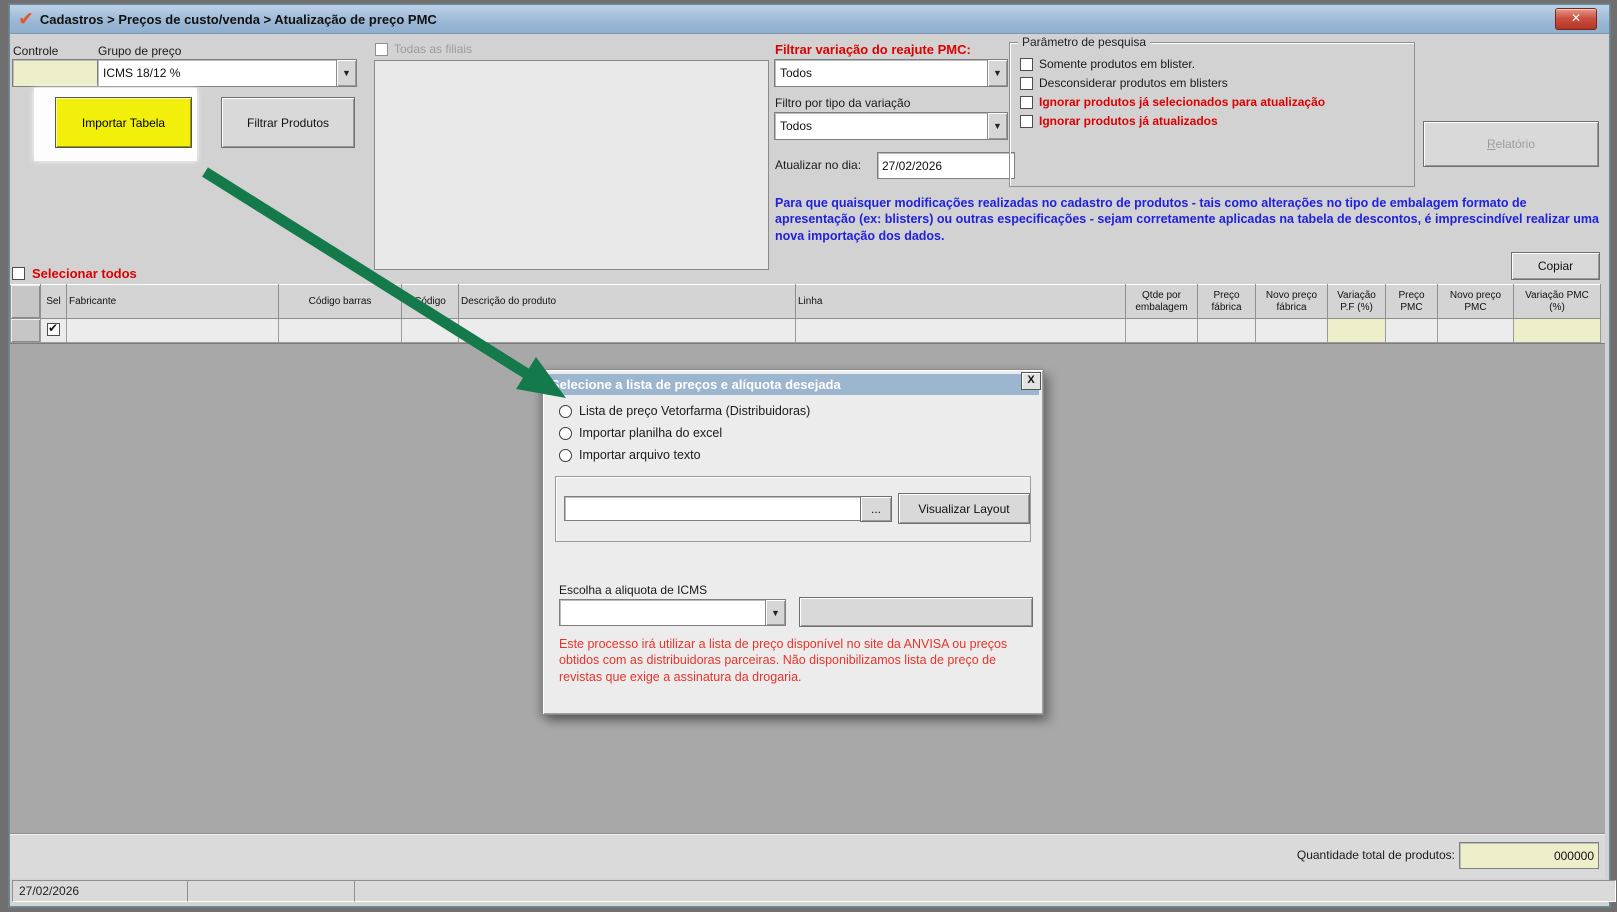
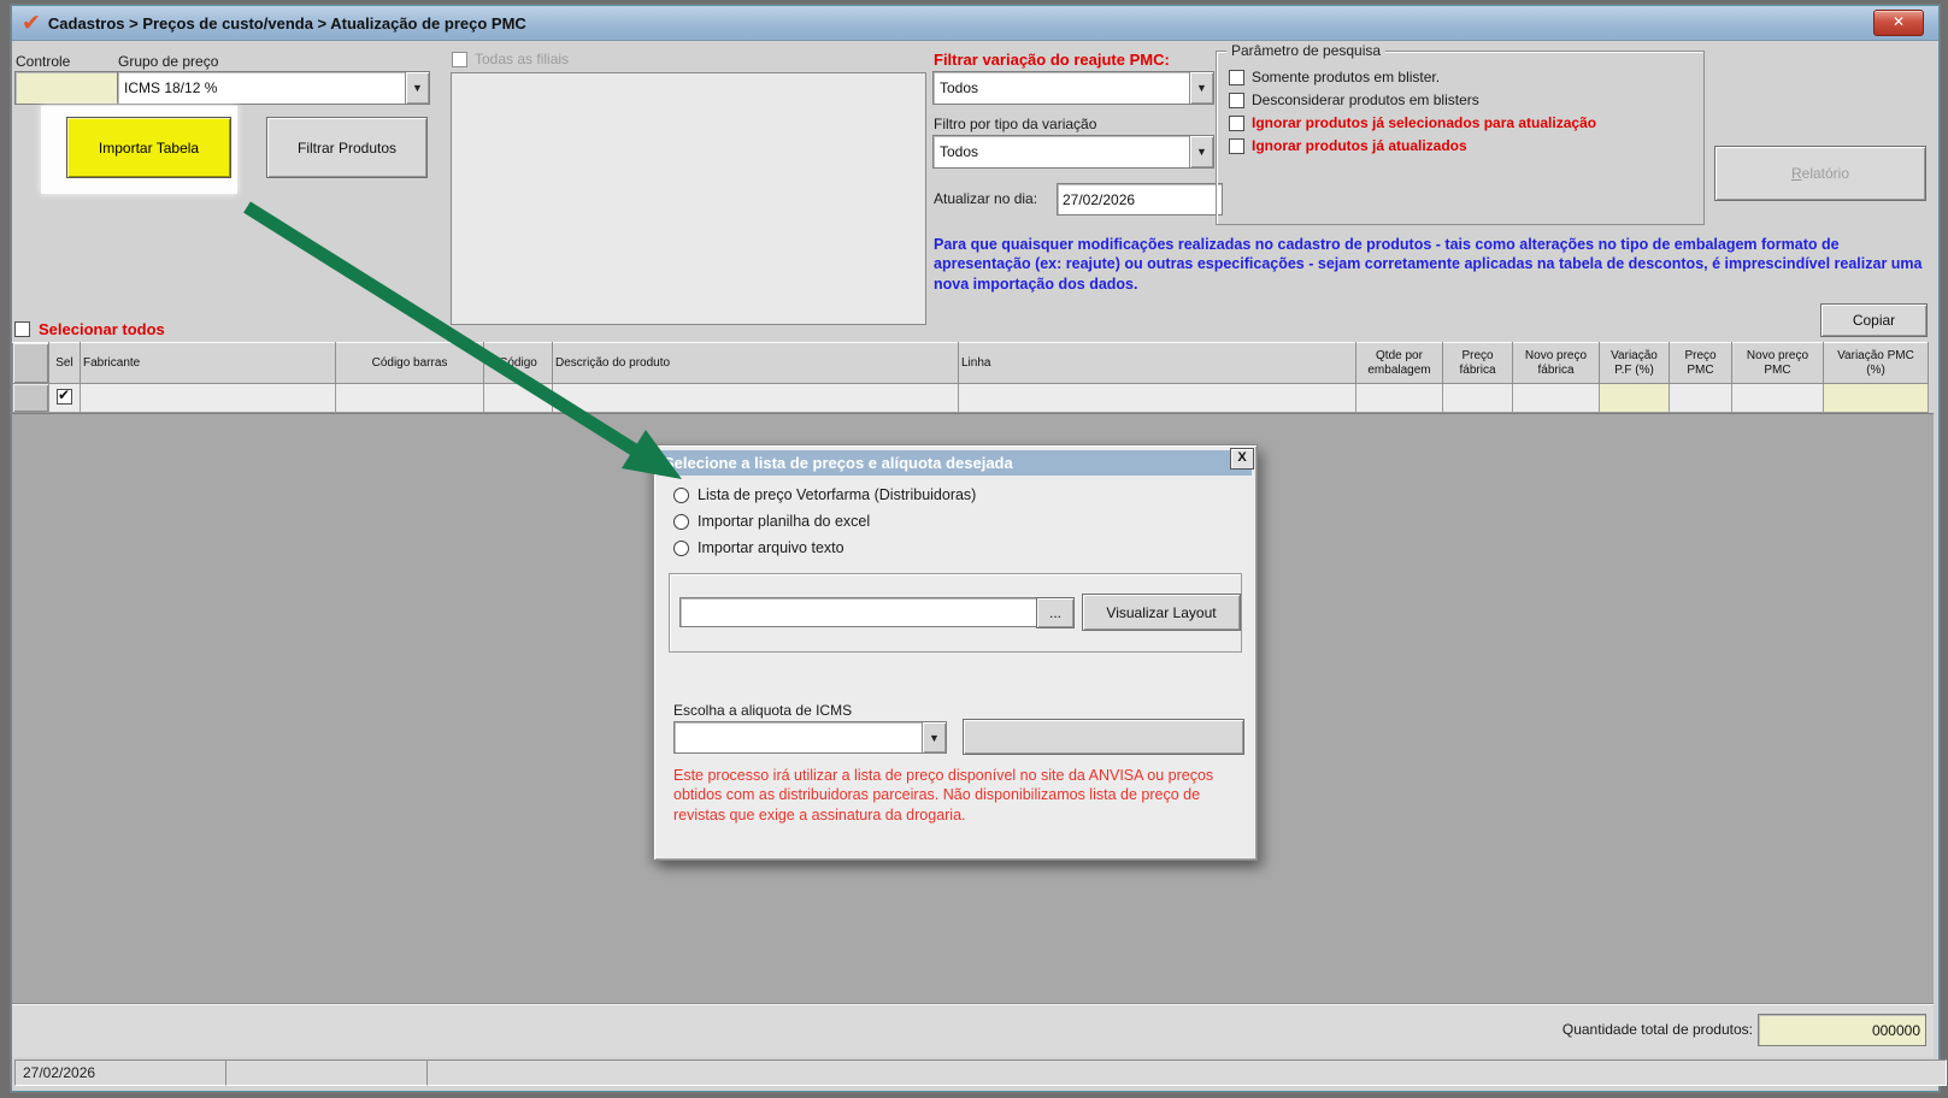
  ✔
  Cadastros > Preços de custo/venda > Atualização de preço PMC
  ✕
  Controle
  Grupo de preço
  ICMS 18/12 %
  ▼
  Importar Tabela
  Filtrar Produtos
  Todas as filiais
  Filtrar variação do reajute PMC:
  Todos
  ▼
  Filtro por tipo da variação
  Todos
  ▼
  Atualizar no dia:
  27/02/2026
  Parâmetro de pesquisa
  Somente produtos em blister.
  Desconsiderar produtos em blisters
  Ignorar produtos já selecionados para atualização
  Ignorar produtos já atualizados
  R
  elatório
- Para que quaisquer modificações realizadas no cadastro de produtos - tais como alterações no tipo de embalagem formato de apresentação (ex: blisters) ou outras especificações - sejam corretamente aplicadas na tabela de descontos, é imprescindível realizar uma nova importação dos dados.
+ Para que quaisquer modificações realizadas no cadastro de produtos - tais como alterações no tipo de embalagem formato de apresentação (ex: reajute) ou outras especificações - sejam corretamente aplicadas na tabela de descontos, é imprescindível realizar uma nova importação dos dados.
  Copiar
  Selecionar todos
  	Sel	Fabricante	Código barras	ódigo	Descrição do produto	Linha	Qtde por embalagem	Preço fábrica	Novo preço fábrica	Variação P.F (%)	Preço PMC	Novo preço PMC	Variação PMC (%)
  Quantidade total de produtos:
  000000
  27/02/2026
  elecione a lista de preços e alíquota desejada
  X
  Lista de preço Vetorfarma (Distribuidoras)
  Importar planilha do excel
  Importar arquivo texto
  ...
  Visualizar Layout
  Escolha a aliquota de ICMS
  ▼
  Este processo irá utilizar a lista de preço disponível no site da ANVISA ou preços obtidos com as distribuidoras parceiras. Não disponibilizamos lista de preço de revistas que exige a assinatura da drogaria.
